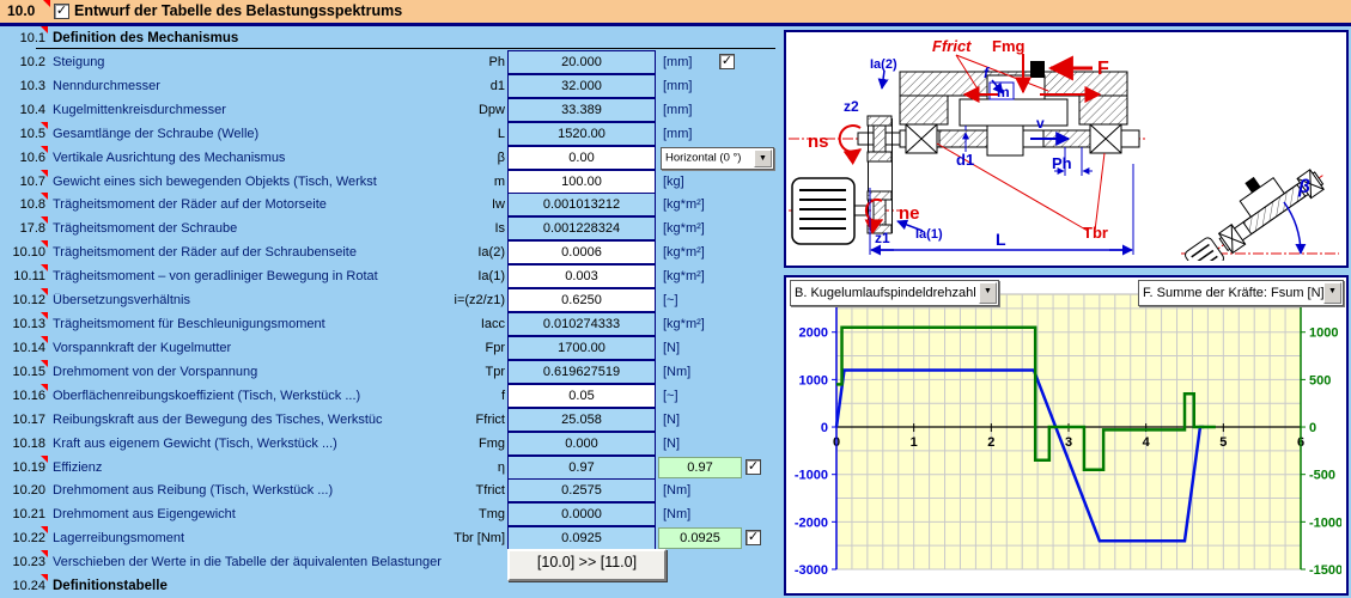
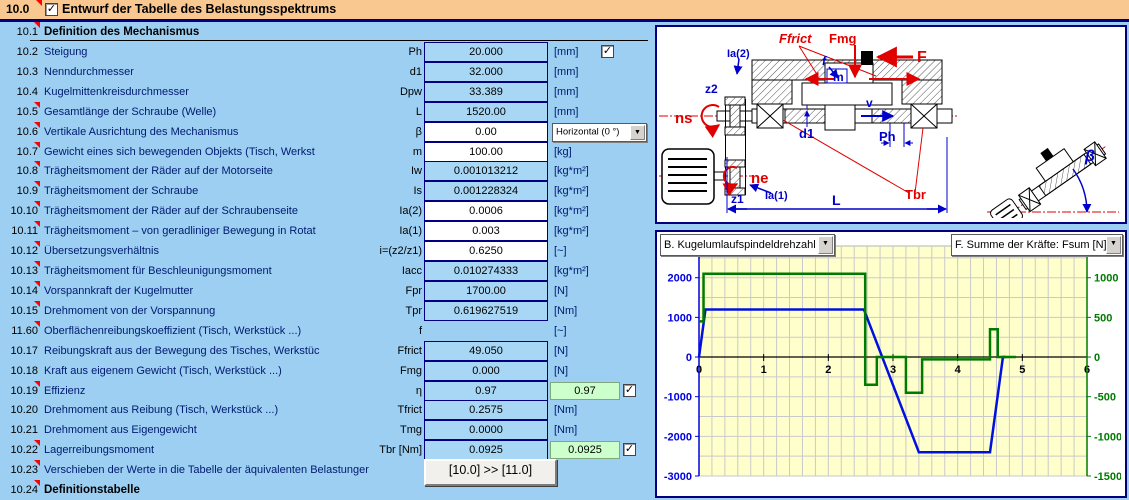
  10.0
  Entwurf der Tabelle des Belastungsspektrums
  10.1
  Definition des Mechanismus
  10.2
  Steigung
  Ph
  20.000
  [mm]
  10.3
  Nenndurchmesser
  d1
  32.000
  [mm]
  10.4
  Kugelmittenkreisdurchmesser
  Dpw
  33.389
  [mm]
  10.5
  Gesamtlänge der Schraube (Welle)
  L
  1520.00
  [mm]
  10.6
  Vertikale Ausrichtung des Mechanismus
  β
  0.00
  Horizontal (0 °)
  10.7
  Gewicht eines sich bewegenden Objekts (Tisch, Werkst
  m
  100.00
  [kg]
  10.8
  Trägheitsmoment der Räder auf der Motorseite
  Iw
  0.001013212
  [kg*m²]
- 17.8
+ 10.9
  Trägheitsmoment der Schraube
  Is
  0.001228324
  [kg*m²]
  10.10
  Trägheitsmoment der Räder auf der Schraubenseite
  Ia(2)
  0.0006
  [kg*m²]
  10.11
  Trägheitsmoment – von geradliniger Bewegung in Rotat
  Ia(1)
  0.003
  [kg*m²]
  10.12
  Übersetzungsverhältnis
  i=(z2/z1)
  0.6250
  [~]
  10.13
  Trägheitsmoment für Beschleunigungsmoment
  Iacc
  0.010274333
  [kg*m²]
  10.14
  Vorspannkraft der Kugelmutter
  Fpr
  1700.00
  [N]
  10.15
  Drehmoment von der Vorspannung
  Tpr
  0.619627519
  [Nm]
- 10.16
+ 11.60
  Oberflächenreibungskoeffizient (Tisch, Werkstück ...)
  f
- 0.05
  [~]
  10.17
  Reibungskraft aus der Bewegung des Tisches, Werkstüc
  Ffrict
- 25.058
+ 49.050
  [N]
  10.18
  Kraft aus eigenem Gewicht (Tisch, Werkstück ...)
  Fmg
  0.000
  [N]
  10.19
  Effizienz
  η
  0.97
  0.97
  10.20
  Drehmoment aus Reibung (Tisch, Werkstück ...)
  Tfrict
  0.2575
  [Nm]
  10.21
  Drehmoment aus Eigengewicht
  Tmg
  0.0000
  [Nm]
  10.22
  Lagerreibungsmoment
  Tbr [Nm]
  0.0925
  0.0925
  10.23
  Verschieben der Werte in die Tabelle der äquivalenten Belastunger
  [10.0] >> [11.0]
  10.24
  Definitionstabelle
  Ffrict
  Fmg
  F
  m
  f
  Ia(2)
  z2
  ns
  ne
  z1
  Ia(1)
  d1
  v
  Ph
  L
  Tbr
  β
  1
  2
  3
  4
  5
  2000
  1000
  0
  -1000
  -2000
  -3000
  1000
  500
  0
  -500
  -1000
  -1500
  B. Kugelumlaufspindeldrehzahl
  F. Summe der Kräfte: Fsum [N
